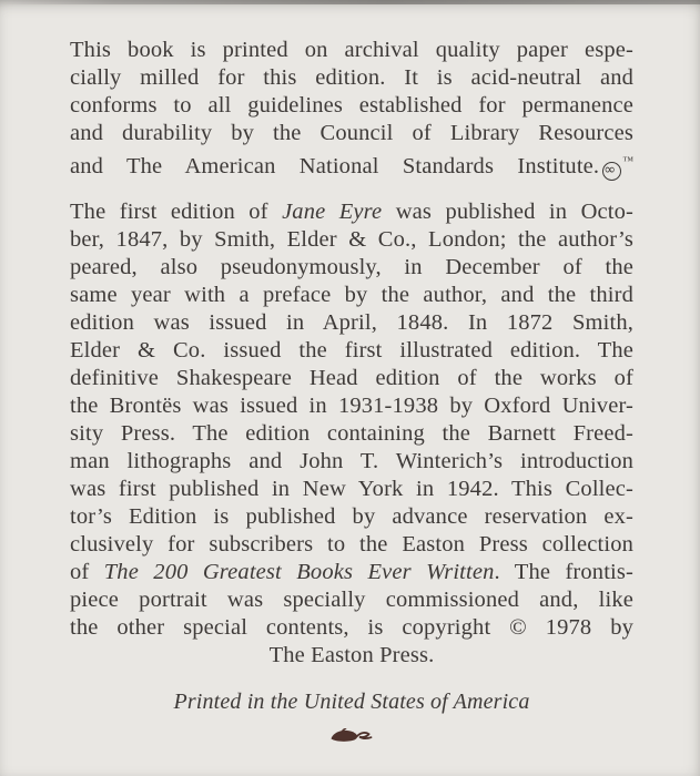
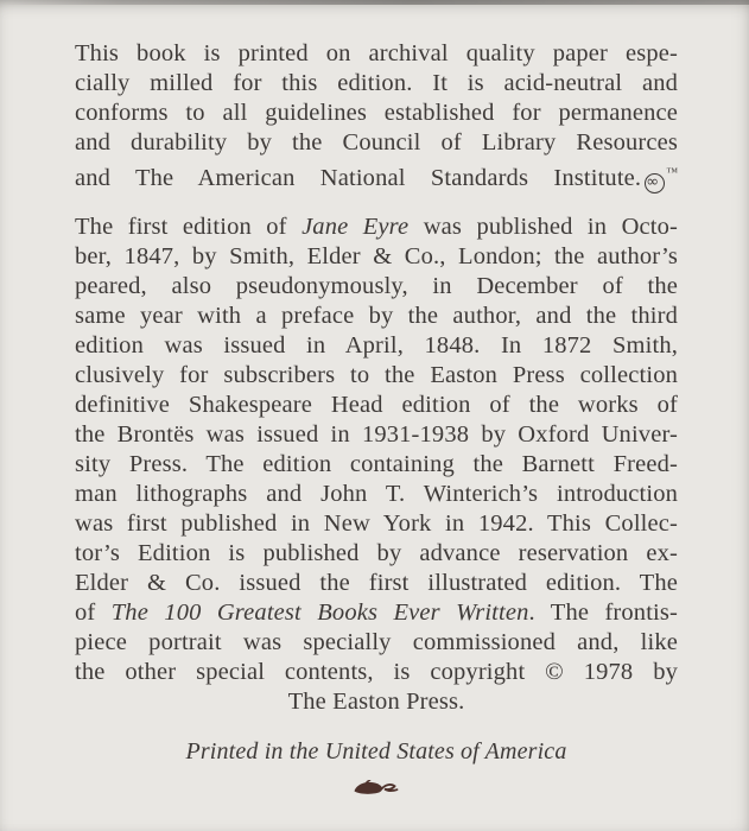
  This book is printed on archival quality paper espe-
  cially milled for this edition. It is acid-neutral and
  conforms to all guidelines established for permanence
  and durability by the Council of Library Resources
  and The American National Standards Institute. ∞™
  The first edition of Jane Eyre was published in Octo-
  ber, 1847, by Smith, Elder & Co., London; the author’s
  peared, also pseudonymously, in December of the
  same year with a preface by the author, and the third
  edition was issued in April, 1848. In 1872 Smith,
- Elder & Co. issued the first illustrated edition. The
+ clusively for subscribers to the Easton Press collection
  definitive Shakespeare Head edition of the works of
  the Brontës was issued in 1931-1938 by Oxford Univer-
  sity Press. The edition containing the Barnett Freed-
  man lithographs and John T. Winterich’s introduction
  was first published in New York in 1942. This Collec-
  tor’s Edition is published by advance reservation ex-
- clusively for subscribers to the Easton Press collection
+ Elder & Co. issued the first illustrated edition. The
- of The 200 Greatest Books Ever Written. The frontis-
+ of The 100 Greatest Books Ever Written. The frontis-
  piece portrait was specially commissioned and, like
  the other special contents, is copyright © 1978 by
  The Easton Press.
  Printed in the United States of America
